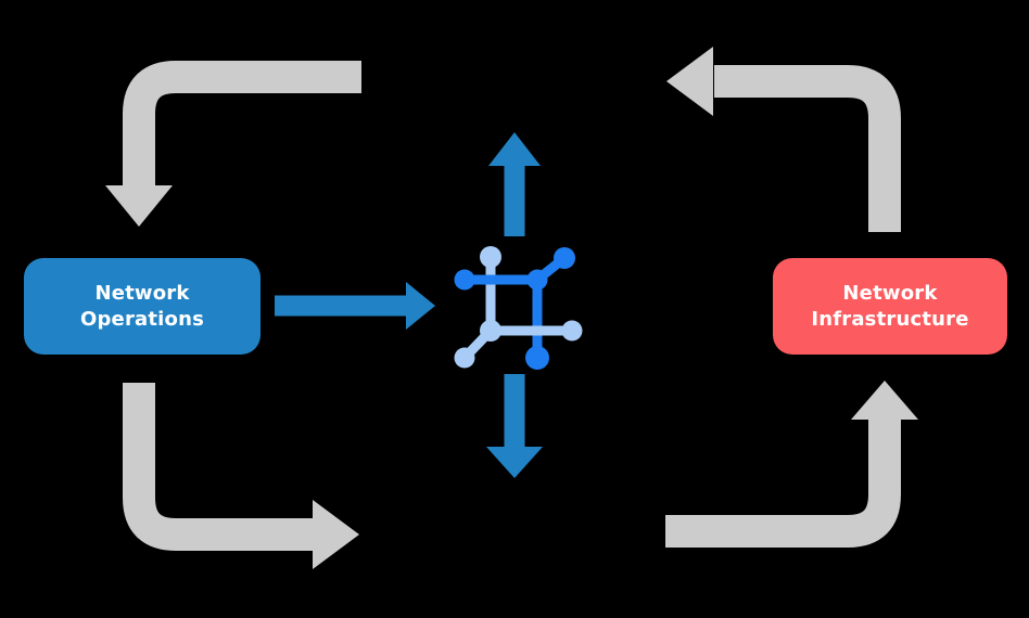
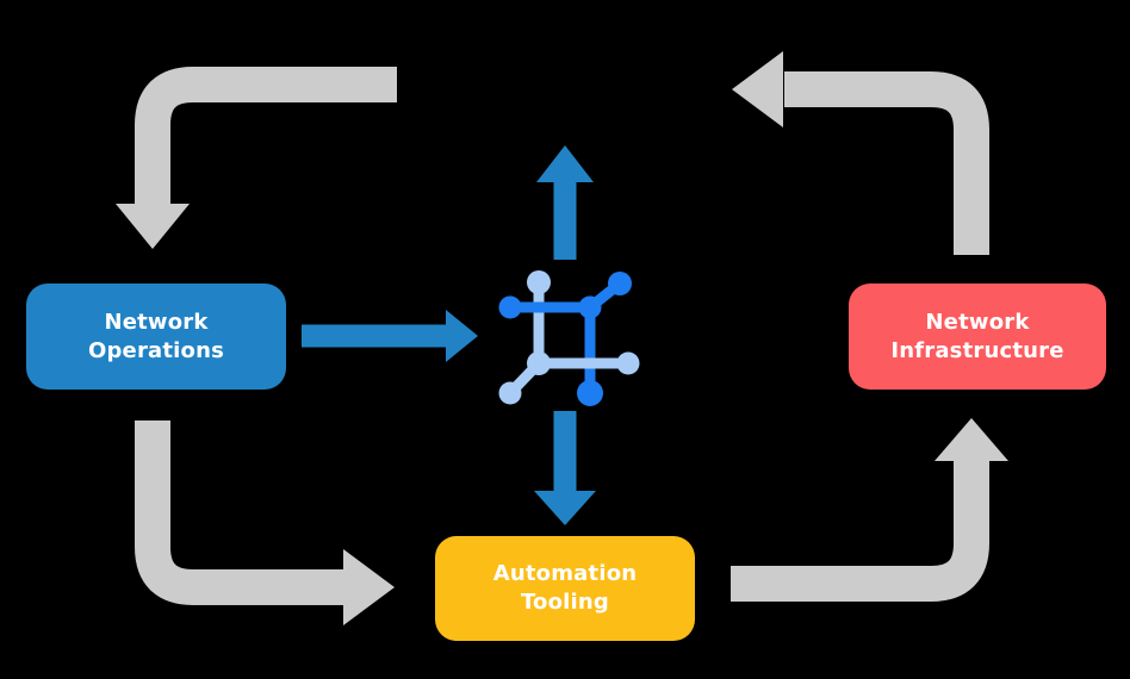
  Network
  Operations
  Network
  Infrastructure
+ Automation
+ Tooling
